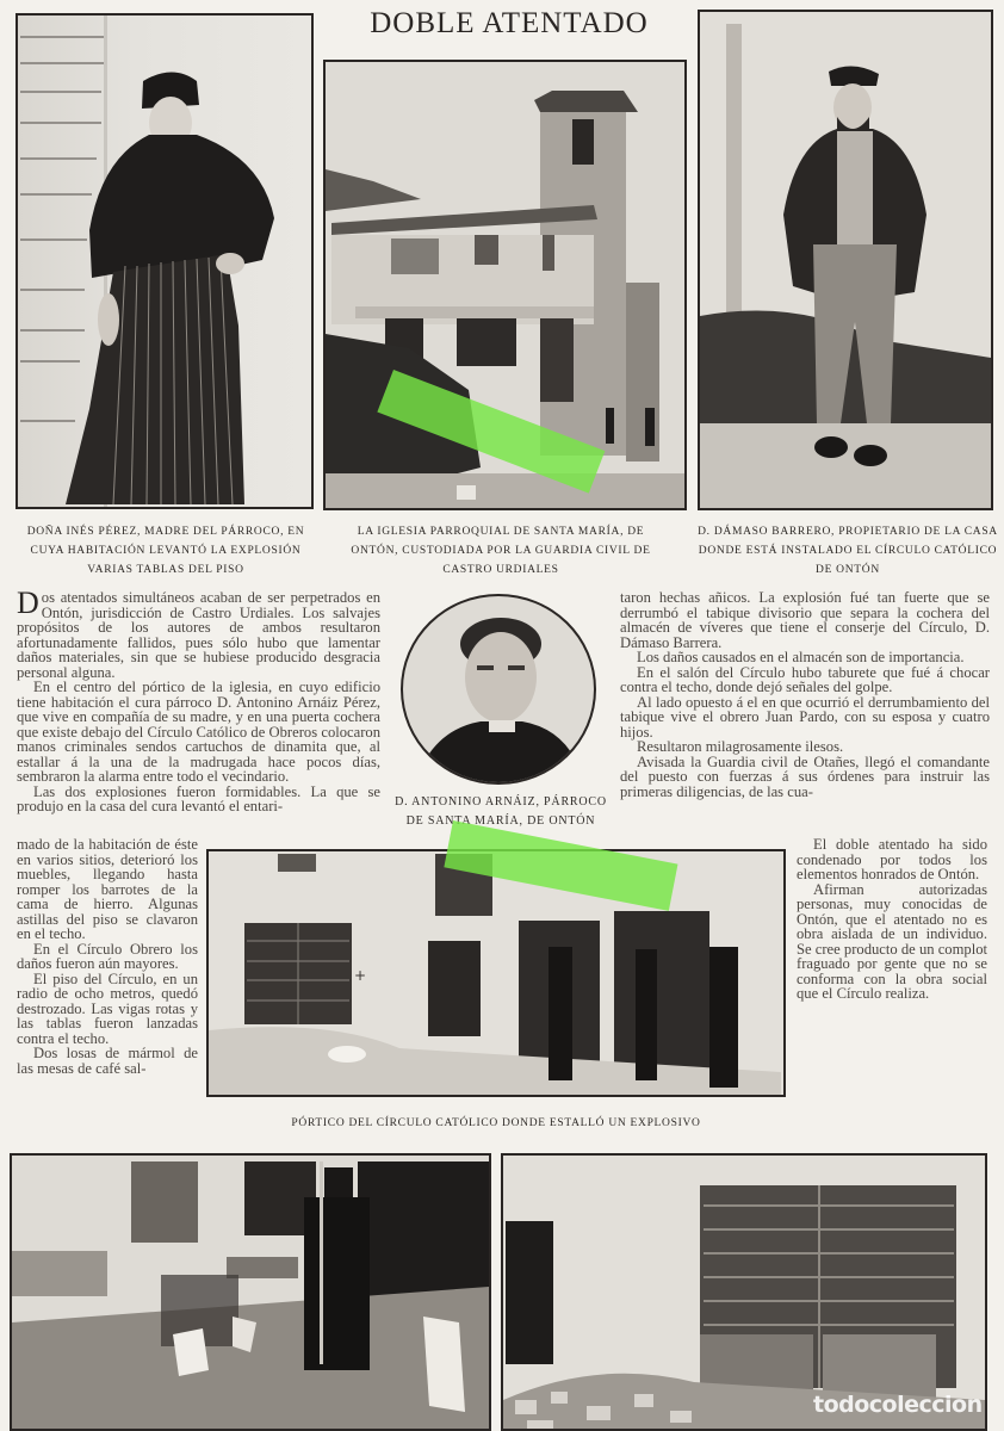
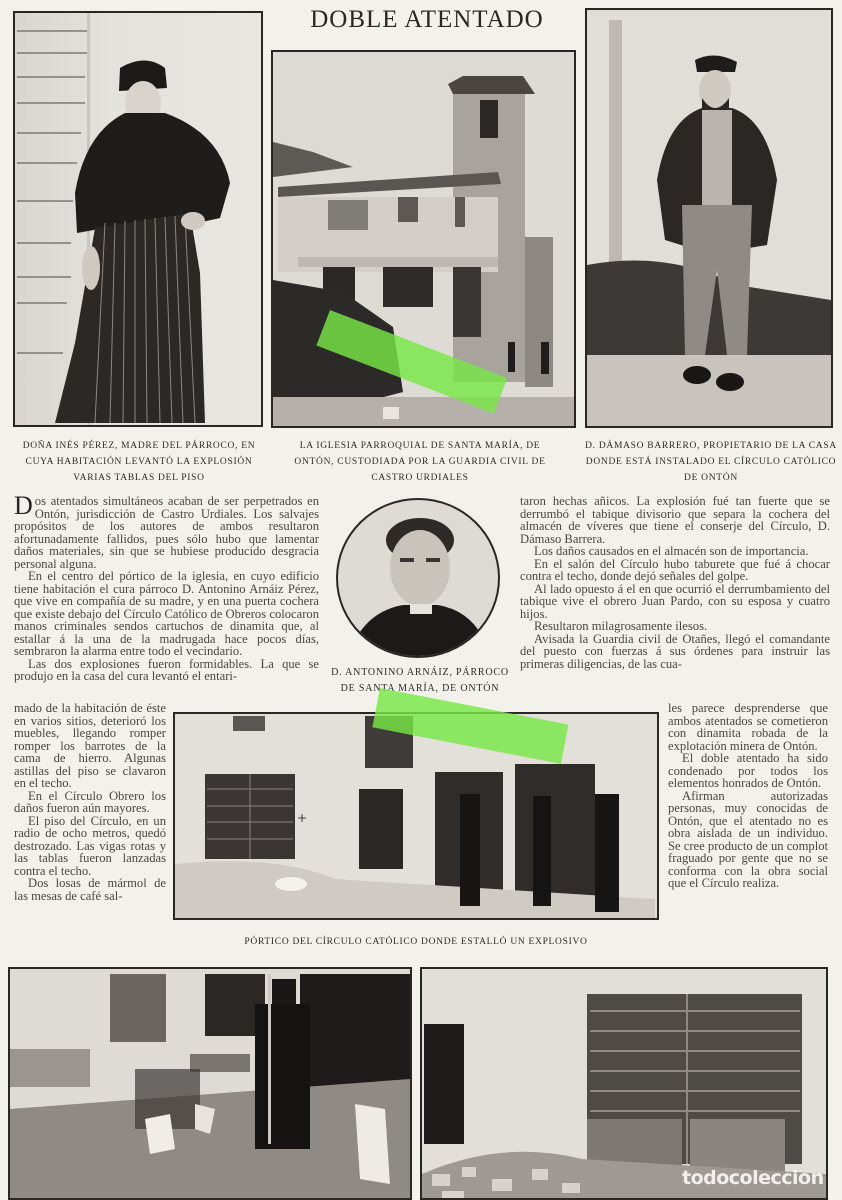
  DOBLE ATENTADO
  DOÑA INÉS PÉREZ, MADRE DEL PÁRROCO, EN CUYA HABITACIÓN LEVANTÓ LA EXPLOSIÓN VARIAS TABLAS DEL PISO
  LA IGLESIA PARROQUIAL DE SANTA MARÍA, DE ONTÓN, CUSTODIADA POR LA GUARDIA CIVIL DE CASTRO URDIALES
  D. DÁMASO BARRERO, PROPIETARIO DE LA CASA DONDE ESTÁ INSTALADO EL CÍRCULO CATÓLICO DE ONTÓN
  D
  os atentados simultáneos acaban de ser perpetrados en Ontón, jurisdicción de Castro Urdiales. Los salvajes propósitos de los autores de ambos resultaron afortunadamente fallidos, pues sólo hubo que lamentar daños materiales, sin que se hubiese producido desgracia personal alguna.
  En el centro del pórtico de la iglesia, en cuyo edificio tiene habitación el cura párroco D. Antonino Arnáiz Pérez, que vive en compañía de su madre, y en una puerta cochera que existe debajo del Círculo Católico de Obreros colocaron manos criminales sendos cartuchos de dinamita que, al estallar á la una de la madrugada hace pocos días, sembraron la alarma entre todo el vecindario.
  Las dos explosiones fueron formidables. La que se produjo en la casa del cura levantó el entari-
  D. ANTONINO ARNÁIZ, PÁRROCO
  DE SANTA MARÍA, DE ONTÓN
  taron hechas añicos. La explosión fué tan fuerte que se derrumbó el tabique divisorio que separa la cochera del almacén de víveres que tiene el conserje del Círculo, D. Dámaso Barrera.
  Los daños causados en el almacén son de importancia.
  En el salón del Círculo hubo taburete que fué á chocar contra el techo, donde dejó señales del golpe.
  Al lado opuesto á el en que ocurrió el derrumbamiento del tabique vive el obrero Juan Pardo, con su esposa y cuatro hijos.
  Resultaron milagrosamente ilesos.
  Avisada la Guardia civil de Otañes, llegó el comandante del puesto con fuerzas á sus órdenes para instruir las primeras diligencias, de las cua-
- mado de la habitación de éste en varios sitios, deterioró los muebles, llegando hasta romper los barrotes de la cama de hierro. Algunas astillas del piso se clavaron en el techo.
+ mado de la habitación de éste en varios sitios, deterioró los muebles, llegando romper romper los barrotes de la cama de hierro. Algunas astillas del piso se clavaron en el techo.
  En el Círculo Obrero los daños fueron aún mayores.
  El piso del Círculo, en un radio de ocho metros, quedó destrozado. Las vigas rotas y las tablas fueron lanzadas contra el techo.
  Dos losas de mármol de las mesas de café sal-
  +
  PÓRTICO DEL CÍRCULO CATÓLICO DONDE ESTALLÓ UN EXPLOSIVO
+ les parece desprenderse que ambos atentados se cometieron con dinamita robada de la explotación minera de Ontón.
  El doble atentado ha sido condenado por todos los elementos honrados de Ontón.
  Afirman autorizadas personas, muy conocidas de Ontón, que el atentado no es obra aislada de un individuo. Se cree producto de un complot fraguado por gente que no se conforma con la obra social que el Círculo realiza.
  todocoleccion
